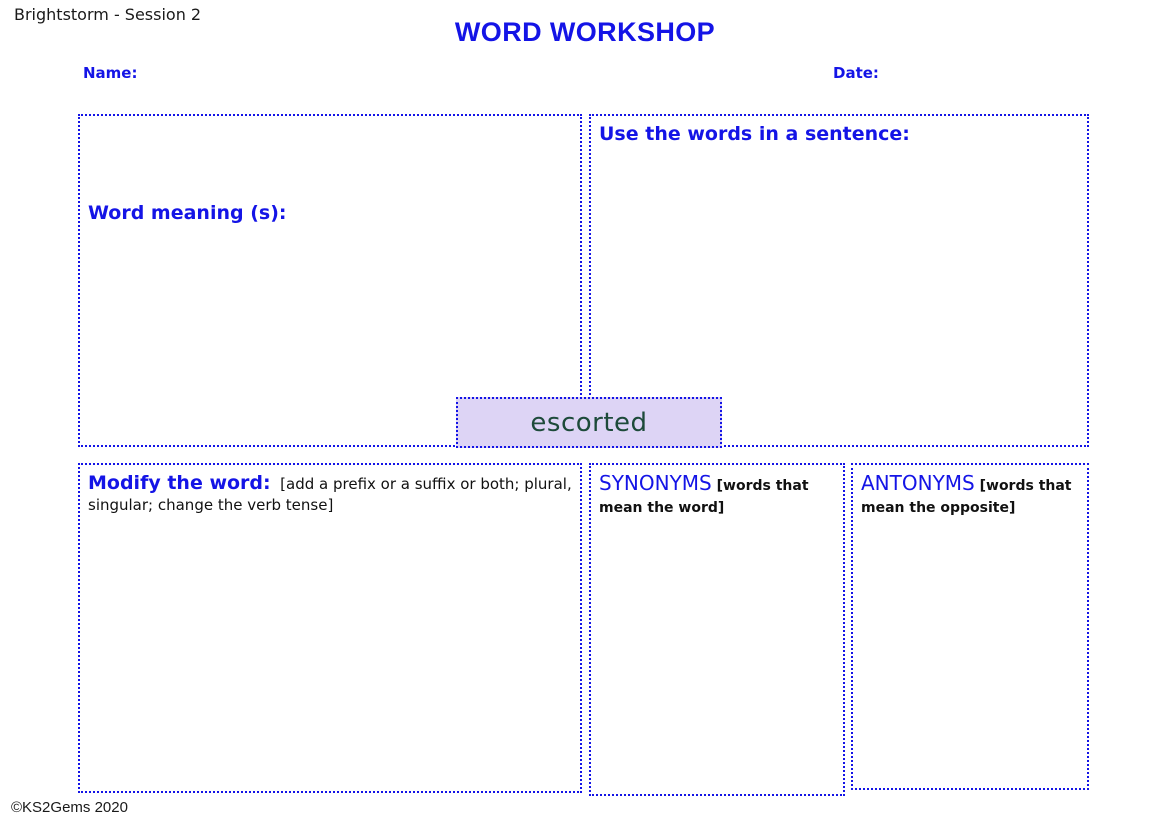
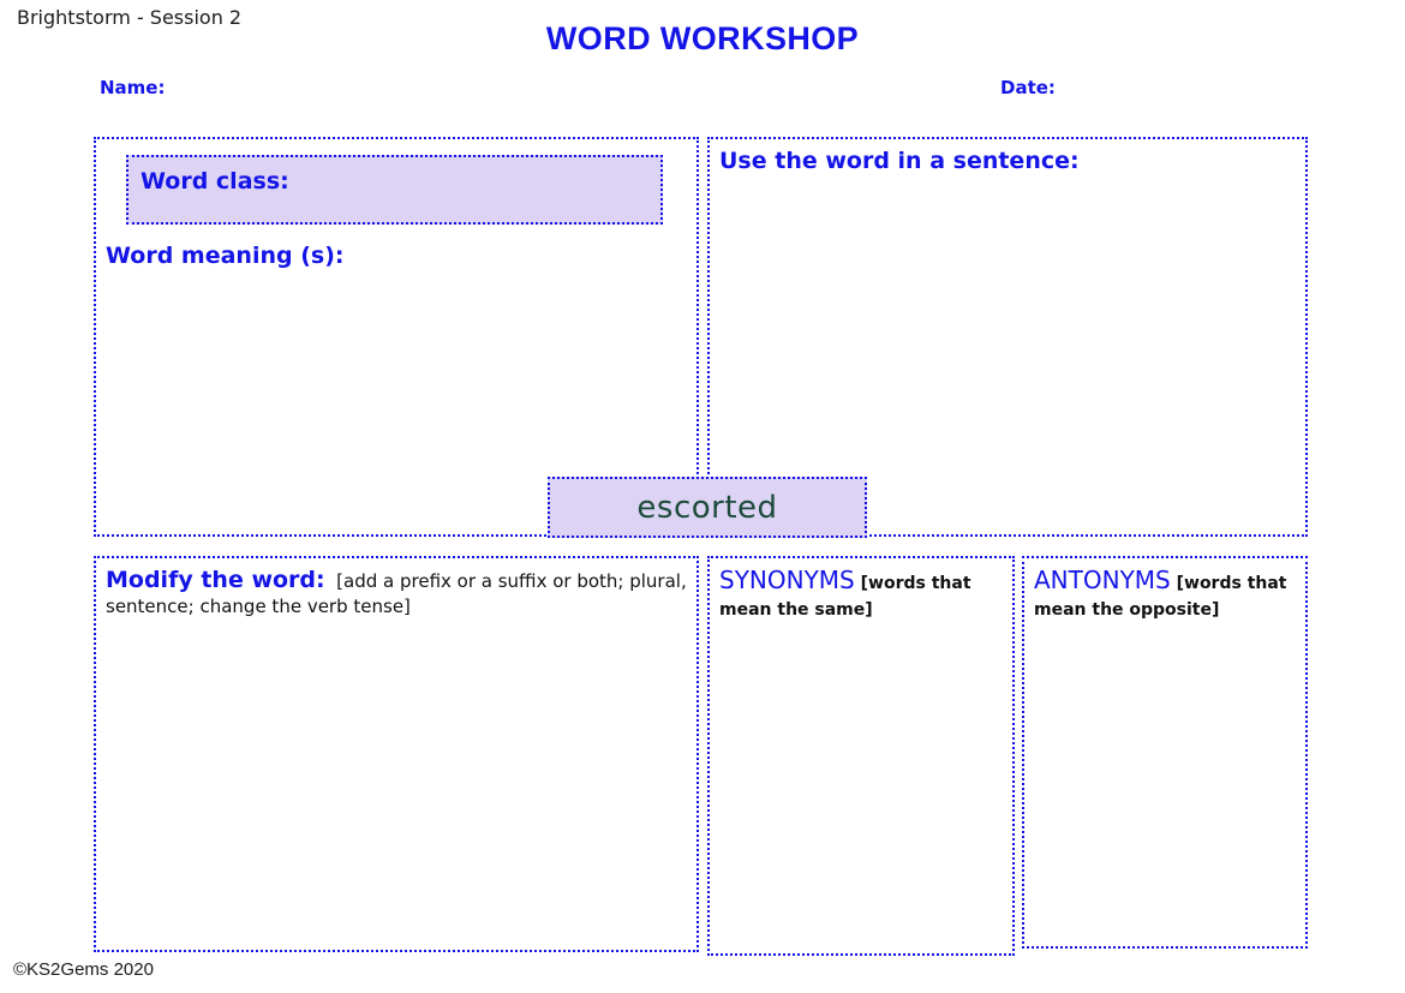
  Brightstorm - Session 2
  WORD WORKSHOP
  Name:
  Date:
+ Word class:
  Word meaning (s):
- Use the words in a sentence:
+ Use the word in a sentence:
  escorted
- Modify the word: [add a prefix or a suffix or both; plural, singular; change the verb tense]
+ Modify the word: [add a prefix or a suffix or both; plural, sentence; change the verb tense]
- SYNONYMS [words that mean the word]
+ SYNONYMS [words that mean the same]
  ANTONYMS [words that mean the opposite]
  ©KS2Gems 2020
